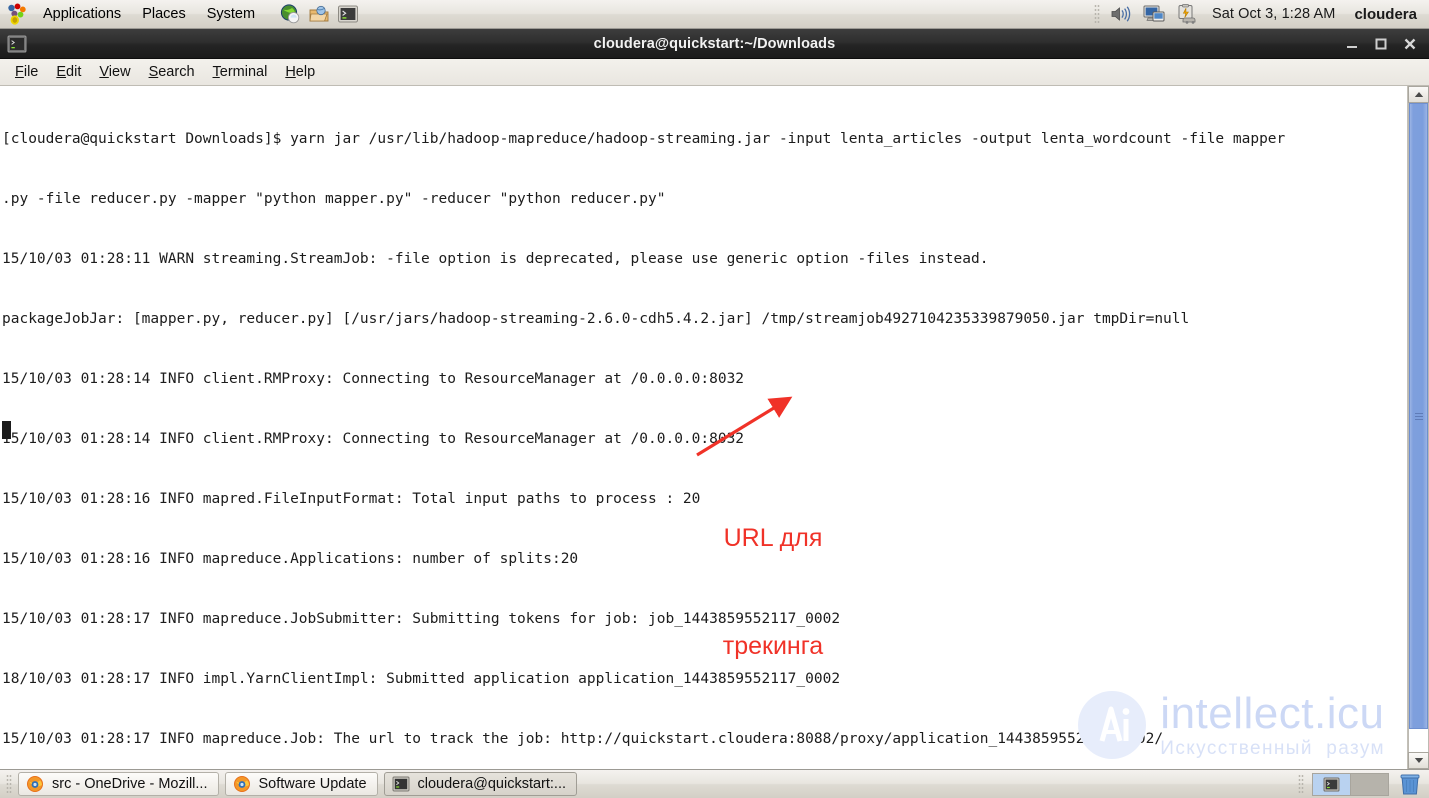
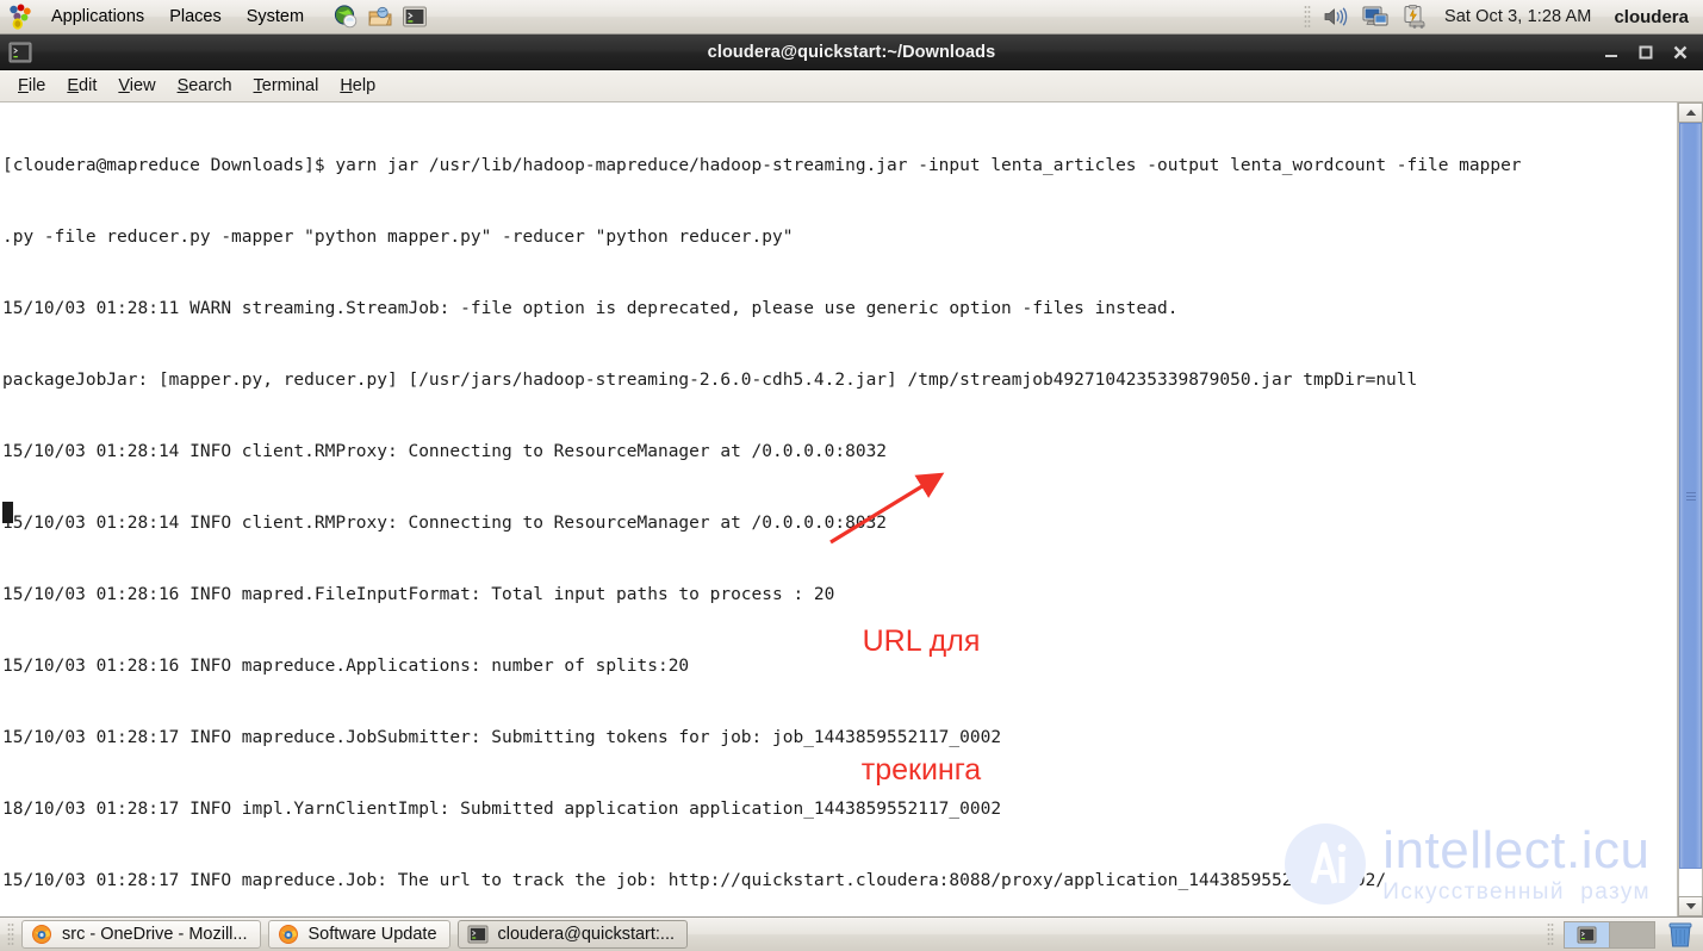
  Applications
  Places
  System
  Sat Oct 3, 1:28 AM
  cloudera
  cloudera@quickstart:~/Downloads
  File
  Edit
  View
  Search
  Terminal
  Help
- [cloudera@quickstart Downloads]$ yarn jar /usr/lib/hadoop-mapreduce/hadoop-streaming.jar -input lenta_articles -output lenta_wordcount -file mapper
+ [cloudera@mapreduce Downloads]$ yarn jar /usr/lib/hadoop-mapreduce/hadoop-streaming.jar -input lenta_articles -output lenta_wordcount -file mapper
  .py -file reducer.py -mapper "python mapper.py" -reducer "python reducer.py"
  15/10/03 01:28:11 WARN streaming.StreamJob: -file option is deprecated, please use generic option -files instead.
  packageJobJar: [mapper.py, reducer.py] [/usr/jars/hadoop-streaming-2.6.0-cdh5.4.2.jar] /tmp/streamjob4927104235339879050.jar tmpDir=null
  15/10/03 01:28:14 INFO client.RMProxy: Connecting to ResourceManager at /0.0.0.0:8032
  15/10/03 01:28:14 INFO client.RMProxy: Connecting to ResourceManager at /0.0.0.0:832
  15/10/03 01:28:16 INFO mapred.FileInputFormat: Total input paths to process : 20
  15/10/03 01:28:16 INFO mapreduce.Applications: number of splits:20
  15/10/03 01:28:17 INFO mapreduce.JobSubmitter: Submitting tokens for job: job_1443859552117_0002
  18/10/03 01:28:17 INFO impl.YarnClientImpl: Submitted application application_1443859552117_0002
  15/10/03 01:28:17 INFO mapreduce.Job: The url to track the job: http://quickstart.cloudera:8088/proxy/application_14438595522/
  URL для
  трекинга
  intellect.icu
  Искусственный разум
  src - OneDrive - Mozill...
  Software Update
  cloudera@quickstart:...
